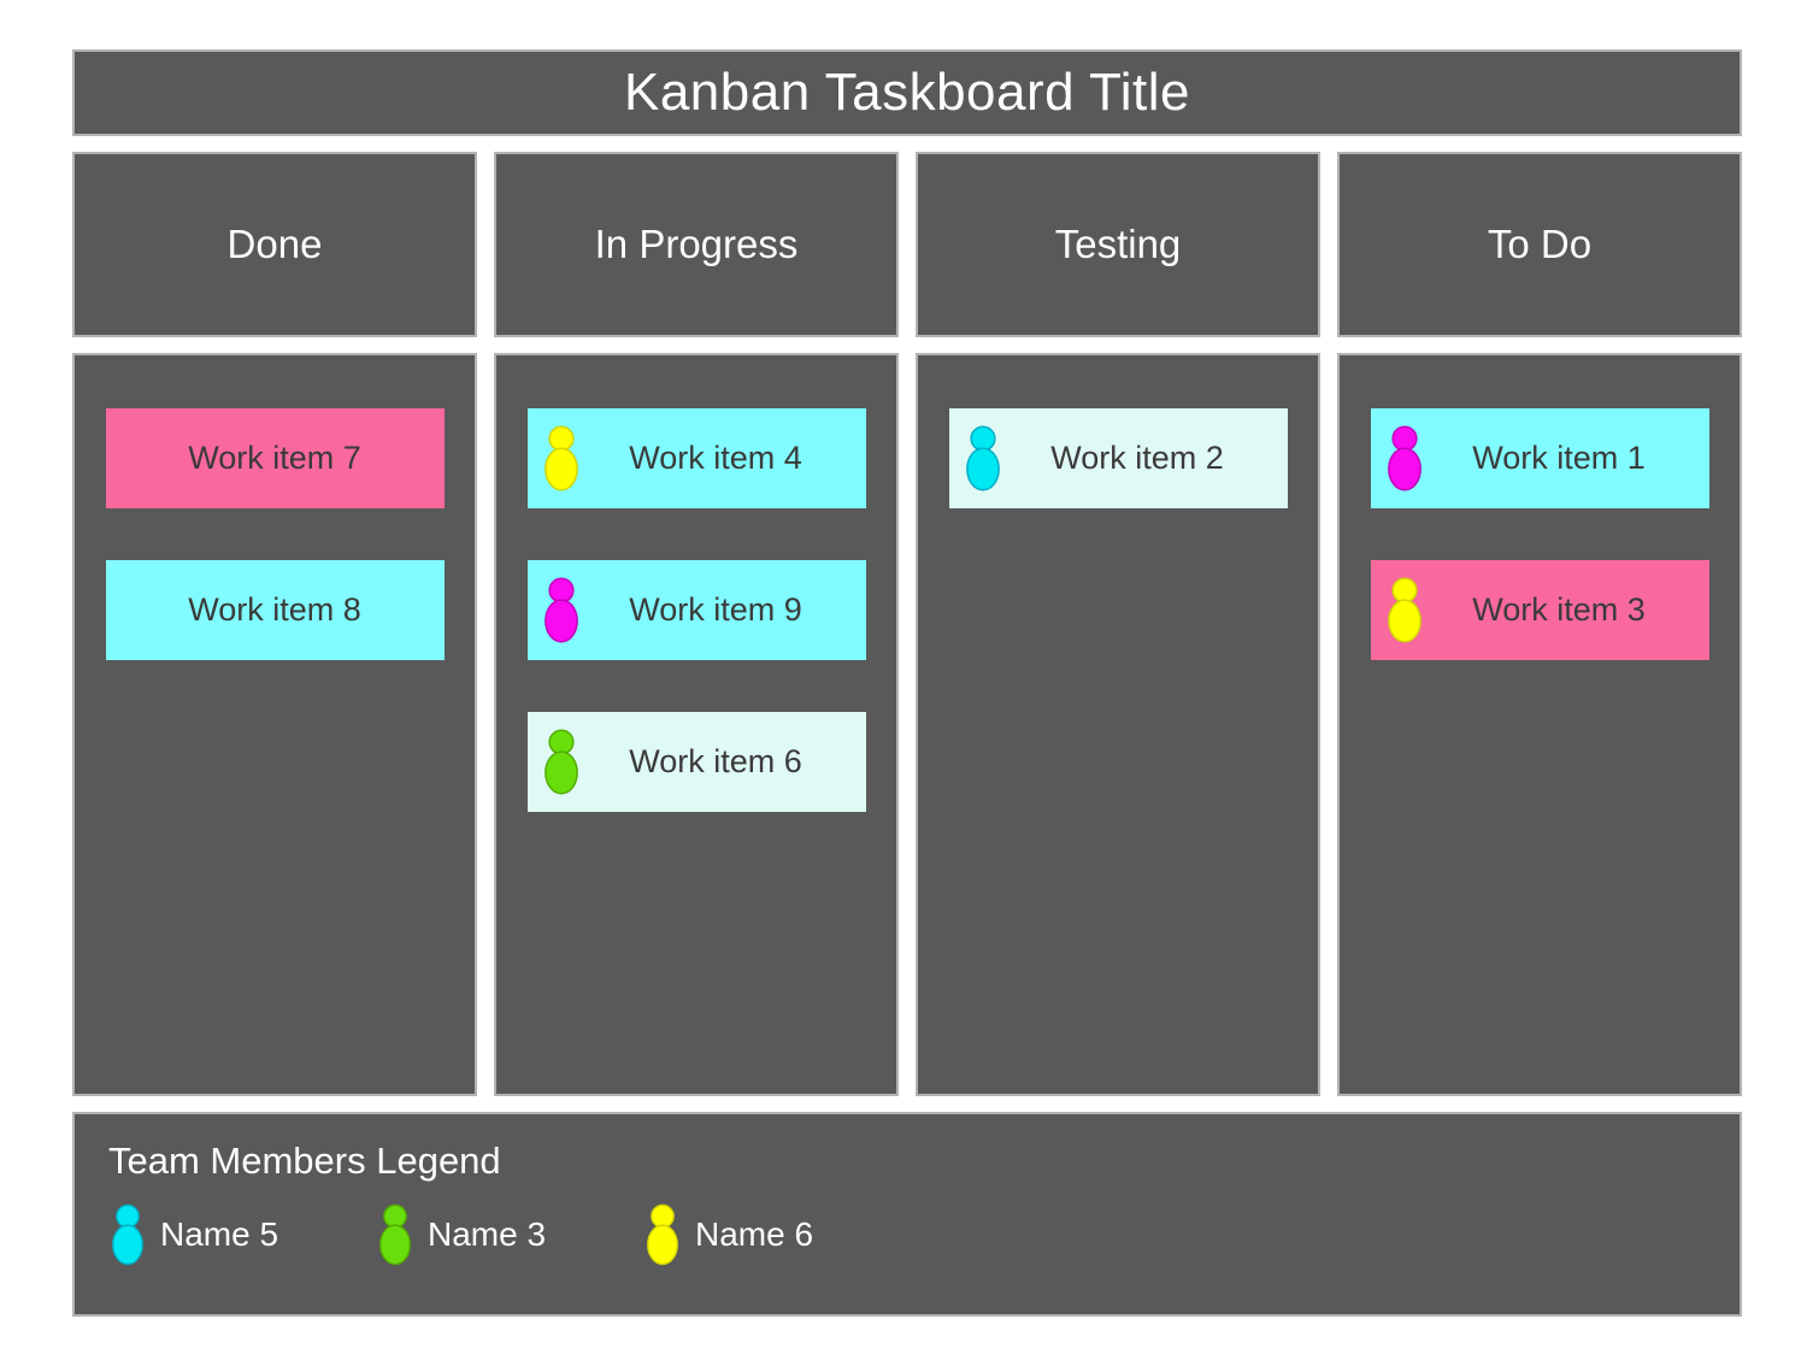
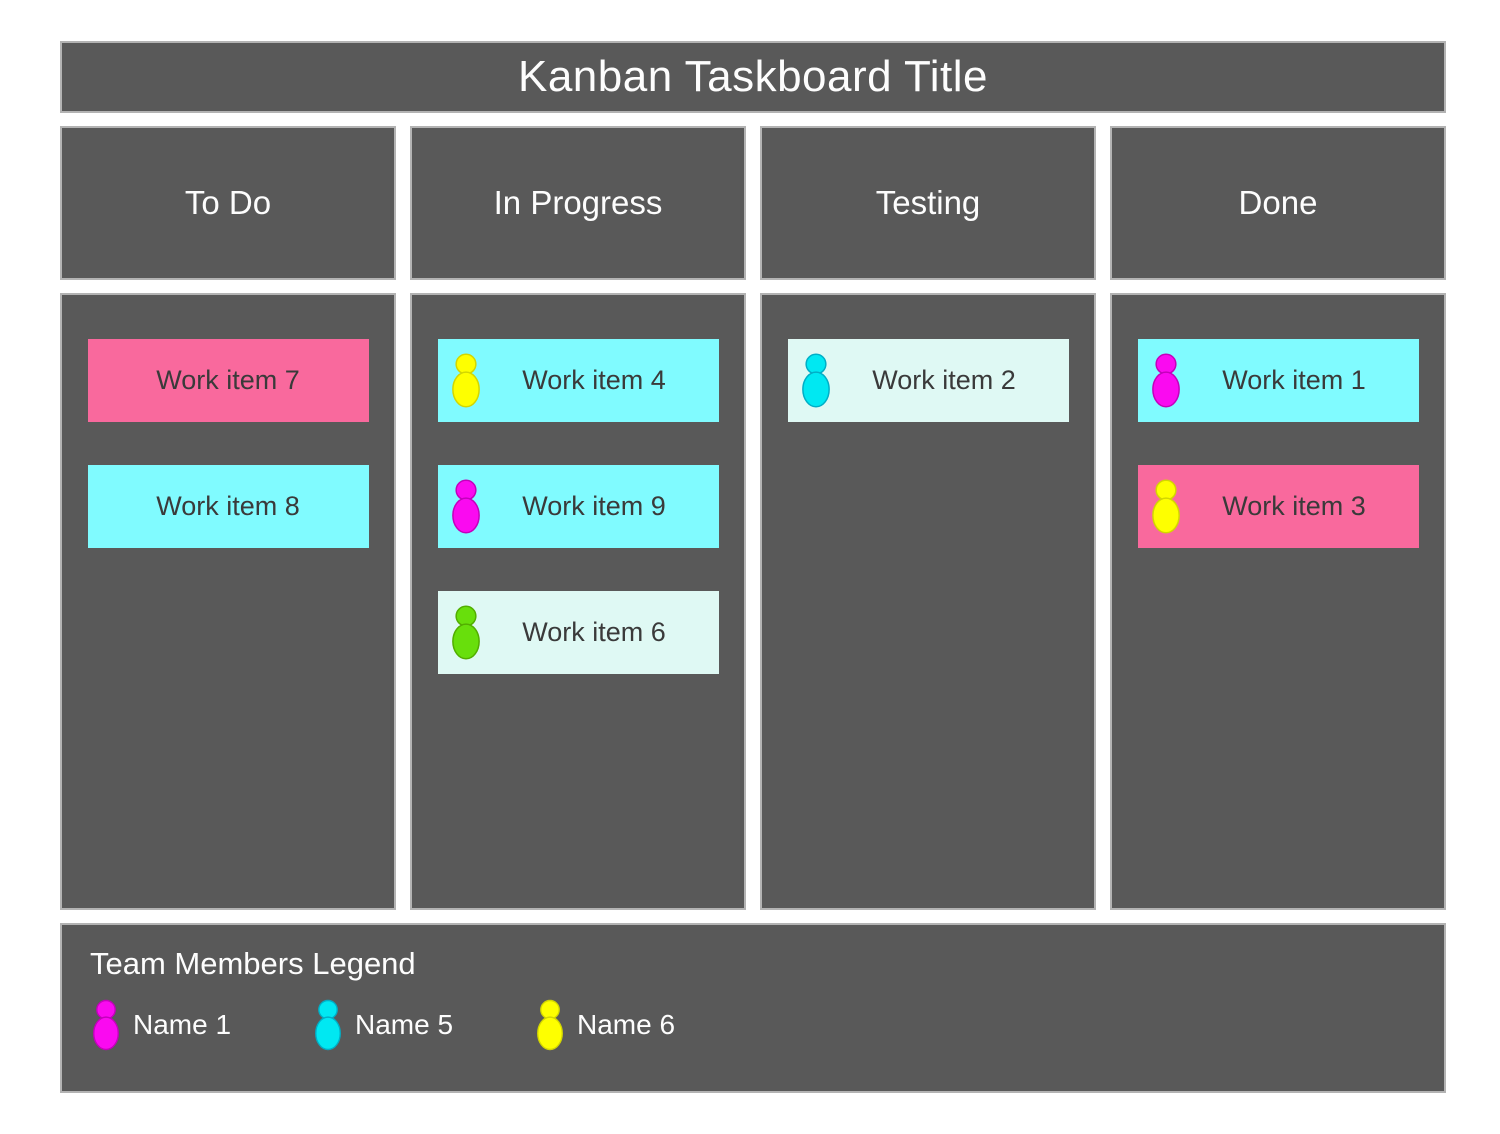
  Kanban Taskboard Title
- Done
+ To Do
  In Progress
  Testing
- To Do
+ Done
  Work item 7
  Work item 8
  Work item 4
  Work item 9
  Work item 6
  Work item 2
  Work item 1
  Work item 3
  Team Members Legend
+ Name 1
  Name 5
- Name 3
  Name 6
